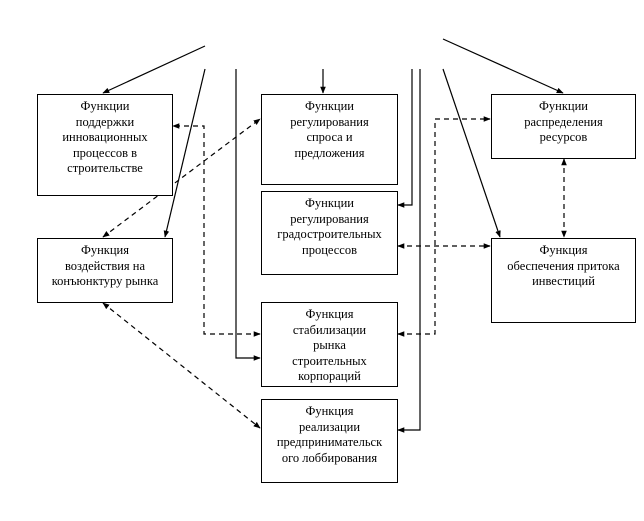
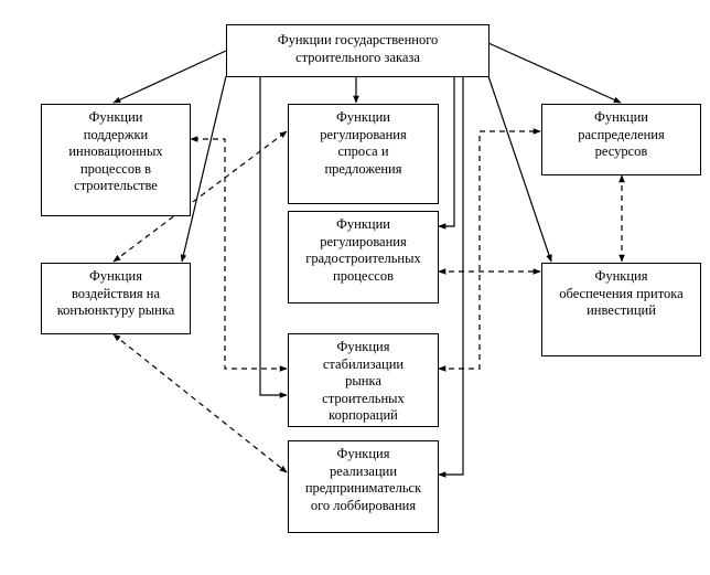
+ Функции государственного
+ строительного заказа
  Функции
  поддержки
  инновационных
  процессов в
  строительстве
  Функция
  воздействия на
  конъюнктуру рынка
  Функции
  регулирования
  спроса и
  предложения
  Функции
  регулирования
  градостроительных
  процессов
  Функция
  стабилизации
  рынка
  строительных
  корпораций
  Функция
  реализации
  предпринимательск
  ого лоббирования
  Функции
  распределения
  ресурсов
  Функция
  обеспечения притока
  инвестиций
